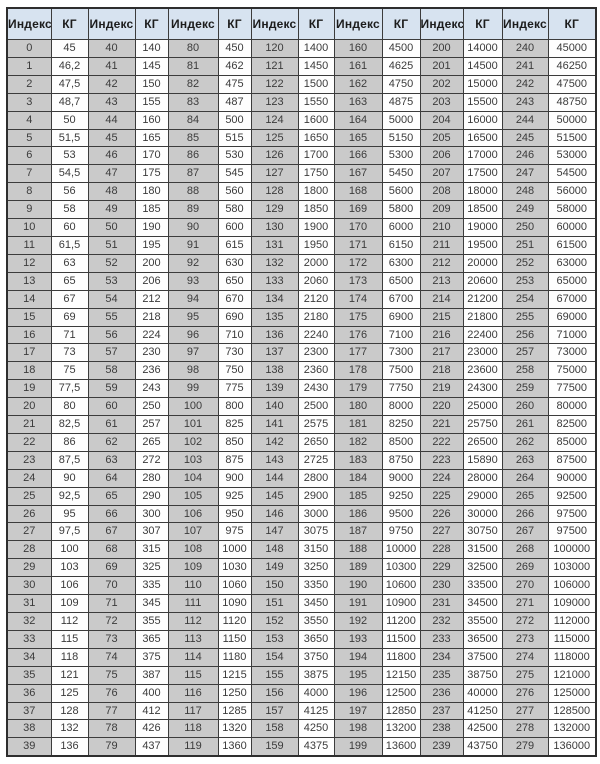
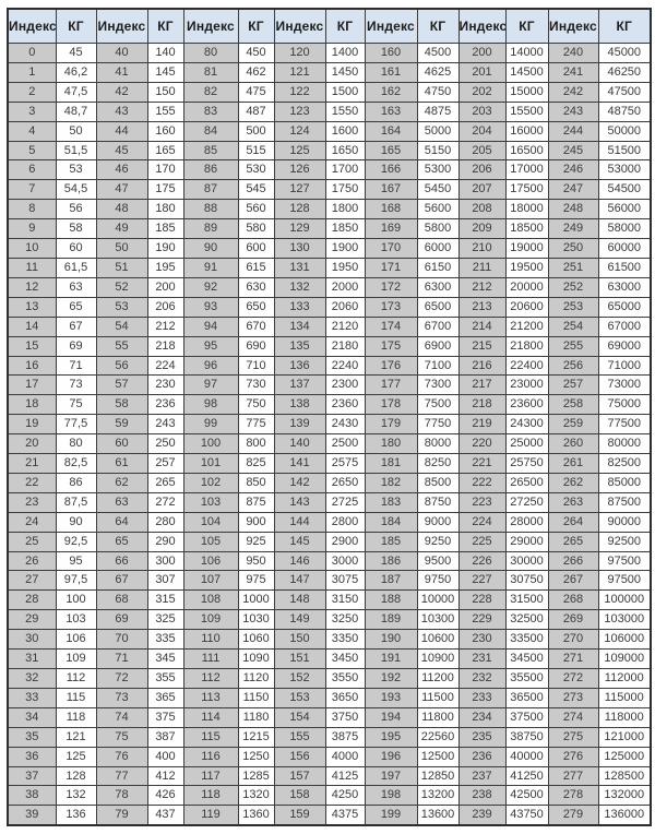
  Индекс	КГ	Индекс	КГ	Индекс	КГ	Индекс	КГ	Индекс	КГ	Индекс	КГ	Индекс	КГ
  0	45	40	140	80	450	120	1400	160	4500	200	14000	240	45000
  1	46,2	41	145	81	462	121	1450	161	4625	201	14500	241	46250
  2	47,5	42	150	82	475	122	1500	162	4750	202	15000	242	47500
  3	48,7	43	155	83	487	123	1550	163	4875	203	15500	243	48750
  4	50	44	160	84	500	124	1600	164	5000	204	16000	244	50000
  5	51,5	45	165	85	515	125	1650	165	5150	205	16500	245	51500
  6	53	46	170	86	530	126	1700	166	5300	206	17000	246	53000
  7	54,5	47	175	87	545	127	1750	167	5450	207	17500	247	54500
  8	56	48	180	88	560	128	1800	168	5600	208	18000	248	56000
  9	58	49	185	89	580	129	1850	169	5800	209	18500	249	58000
  10	60	50	190	90	600	130	1900	170	6000	210	19000	250	60000
  11	61,5	51	195	91	615	131	1950	171	6150	211	19500	251	61500
  12	63	52	200	92	630	132	2000	172	6300	212	20000	252	63000
  13	65	53	206	93	650	133	2060	173	6500	213	20600	253	65000
  14	67	54	212	94	670	134	2120	174	6700	214	21200	254	67000
  15	69	55	218	95	690	135	2180	175	6900	215	21800	255	69000
  16	71	56	224	96	710	136	2240	176	7100	216	22400	256	71000
  17	73	57	230	97	730	137	2300	177	7300	217	23000	257	73000
  18	75	58	236	98	750	138	2360	178	7500	218	23600	258	75000
  19	77,5	59	243	99	775	139	2430	179	7750	219	24300	259	77500
  20	80	60	250	100	800	140	2500	180	8000	220	25000	260	80000
  21	82,5	61	257	101	825	141	2575	181	8250	221	25750	261	82500
  22	86	62	265	102	850	142	2650	182	8500	222	26500	262	85000
- 23	87,5	63	272	103	875	143	2725	183	8750	223	15890	263	87500
+ 23	87,5	63	272	103	875	143	2725	183	8750	223	27250	263	87500
  24	90	64	280	104	900	144	2800	184	9000	224	28000	264	90000
  25	92,5	65	290	105	925	145	2900	185	9250	225	29000	265	92500
  26	95	66	300	106	950	146	3000	186	9500	226	30000	266	97500
  27	97,5	67	307	107	975	147	3075	187	9750	227	30750	267	97500
  28	100	68	315	108	1000	148	3150	188	10000	228	31500	268	100000
  29	103	69	325	109	1030	149	3250	189	10300	229	32500	269	103000
  30	106	70	335	110	1060	150	3350	190	10600	230	33500	270	106000
  31	109	71	345	111	1090	151	3450	191	10900	231	34500	271	109000
  32	112	72	355	112	1120	152	3550	192	11200	232	35500	272	112000
  33	115	73	365	113	1150	153	3650	193	11500	233	36500	273	115000
  34	118	74	375	114	1180	154	3750	194	11800	234	37500	274	118000
- 35	121	75	387	115	1215	155	3875	195	12150	235	38750	275	121000
+ 35	121	75	387	115	1215	155	3875	195	22560	235	38750	275	121000
  36	125	76	400	116	1250	156	4000	196	12500	236	40000	276	125000
  37	128	77	412	117	1285	157	4125	197	12850	237	41250	277	128500
  38	132	78	426	118	1320	158	4250	198	13200	238	42500	278	132000
  39	136	79	437	119	1360	159	4375	199	13600	239	43750	279	136000
